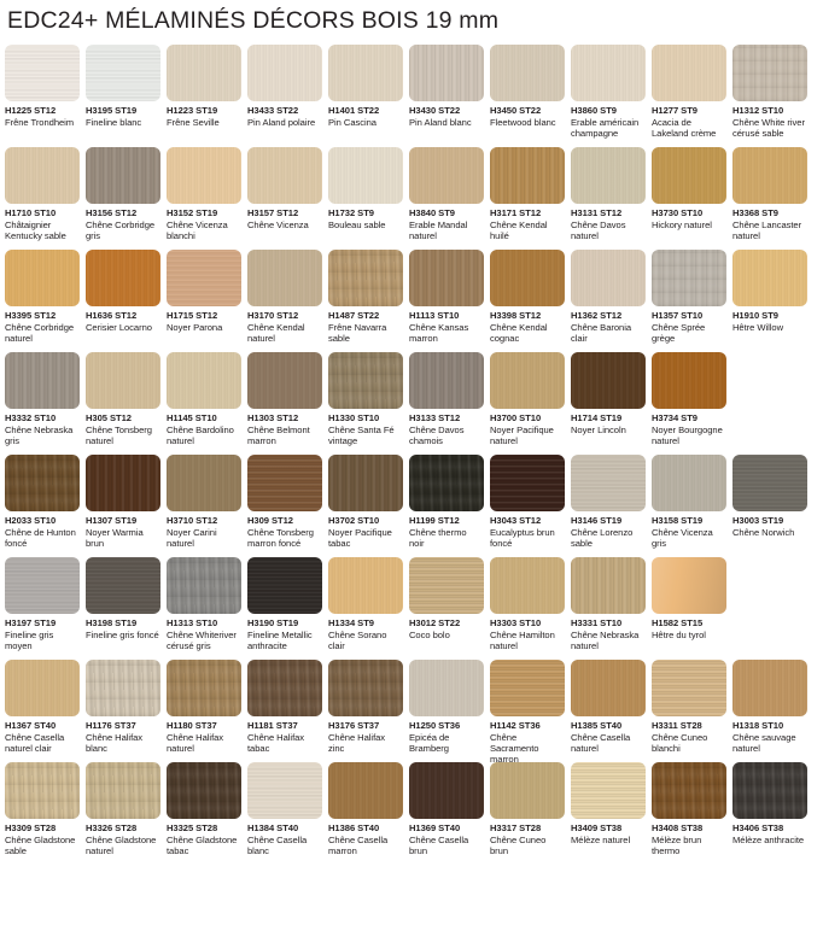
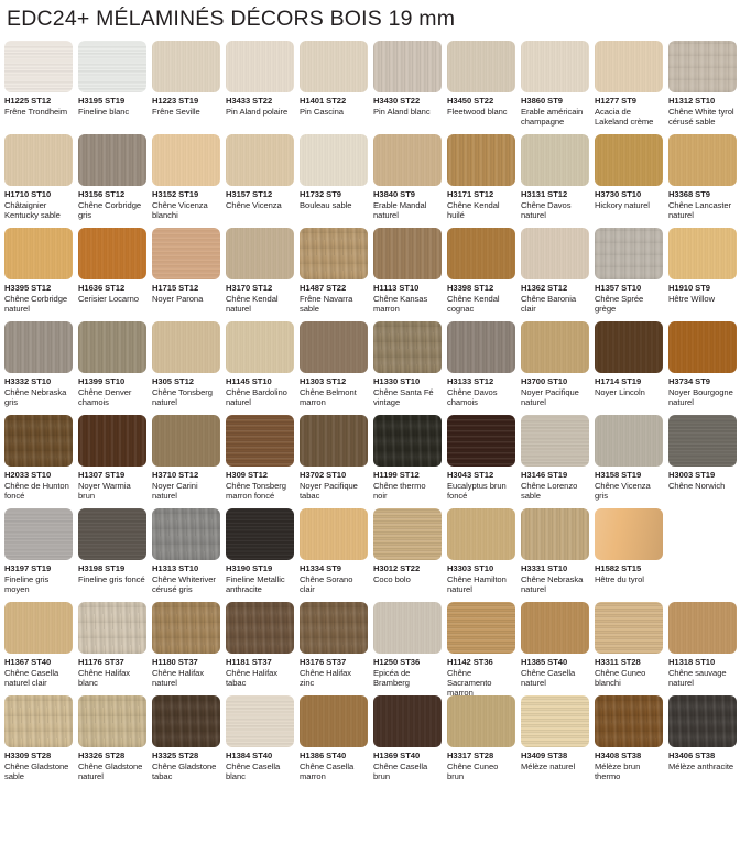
  EDC24+ MÉLAMINÉS DÉCORS BOIS 19 mm
  H1225 ST12
  Frêne Trondheim
  H3195 ST19
  Fineline blanc
  H1223 ST19
  Frêne Seville
  H3433 ST22
  Pin Aland polaire
  H1401 ST22
  Pin Cascina
  H3430 ST22
  Pin Aland blanc
  H3450 ST22
  Fleetwood blanc
  H3860 ST9
  Erable américain champagne
  H1277 ST9
  Acacia de Lakeland crème
  H1312 ST10
- Chêne White river cérusé sable
+ Chêne White tyrol cérusé sable
  H1710 ST10
  Châtaignier Kentucky sable
  H3156 ST12
  Chêne Corbridge gris
  H3152 ST19
  Chêne Vicenza blanchi
  H3157 ST12
  Chêne Vicenza
  H1732 ST9
  Bouleau sable
  H3840 ST9
  Erable Mandal naturel
  H3171 ST12
  Chêne Kendal huilé
  H3131 ST12
  Chêne Davos naturel
  H3730 ST10
  Hickory naturel
  H3368 ST9
  Chêne Lancaster naturel
  H3395 ST12
  Chêne Corbridge naturel
  H1636 ST12
  Cerisier Locarno
  H1715 ST12
  Noyer Parona
  H3170 ST12
  Chêne Kendal naturel
  H1487 ST22
  Frêne Navarra sable
  H1113 ST10
  Chêne Kansas marron
  H3398 ST12
  Chêne Kendal cognac
  H1362 ST12
  Chêne Baronia clair
  H1357 ST10
  Chêne Sprée grège
  H1910 ST9
  Hêtre Willow
  H3332 ST10
  Chêne Nebraska gris
+ H1399 ST10
+ Chêne Denver chamois
  H305 ST12
  Chêne Tonsberg naturel
  H1145 ST10
  Chêne Bardolino naturel
  H1303 ST12
  Chêne Belmont marron
  H1330 ST10
  Chêne Santa Fé vintage
  H3133 ST12
  Chêne Davos chamois
  H3700 ST10
  Noyer Pacifique naturel
  H1714 ST19
  Noyer Lincoln
  H3734 ST9
  Noyer Bourgogne naturel
  H2033 ST10
  Chêne de Hunton foncé
  H1307 ST19
  Noyer Warmia brun
  H3710 ST12
  Noyer Carini naturel
  H309 ST12
  Chêne Tonsberg marron foncé
  H3702 ST10
  Noyer Pacifique tabac
  H1199 ST12
  Chêne thermo noir
  H3043 ST12
  Eucalyptus brun foncé
  H3146 ST19
  Chêne Lorenzo sable
  H3158 ST19
  Chêne Vicenza gris
  H3003 ST19
  Chêne Norwich
  H3197 ST19
  Fineline gris moyen
  H3198 ST19
  Fineline gris foncé
  H1313 ST10
  Chêne Whiteriver cérusé gris
  H3190 ST19
  Fineline Metallic anthracite
  H1334 ST9
  Chêne Sorano clair
  H3012 ST22
  Coco bolo
  H3303 ST10
  Chêne Hamilton naturel
  H3331 ST10
  Chêne Nebraska naturel
  H1582 ST15
  Hêtre du tyrol
  H1367 ST40
  Chêne Casella naturel clair
  H1176 ST37
  Chêne Halifax blanc
  H1180 ST37
  Chêne Halifax naturel
  H1181 ST37
  Chêne Halifax tabac
  H3176 ST37
  Chêne Halifax zinc
  H1250 ST36
  Epicéa de Bramberg
  H1142 ST36
  Chêne Sacramento marron
  H1385 ST40
  Chêne Casella naturel
  H3311 ST28
  Chêne Cuneo blanchi
  H1318 ST10
  Chêne sauvage naturel
  H3309 ST28
  Chêne Gladstone sable
  H3326 ST28
  Chêne Gladstone naturel
  H3325 ST28
  Chêne Gladstone tabac
  H1384 ST40
  Chêne Casella blanc
  H1386 ST40
  Chêne Casella marron
  H1369 ST40
  Chêne Casella brun
  H3317 ST28
  Chêne Cuneo brun
  H3409 ST38
  Mélèze naturel
  H3408 ST38
  Mélèze brun thermo
  H3406 ST38
  Mélèze anthracite
